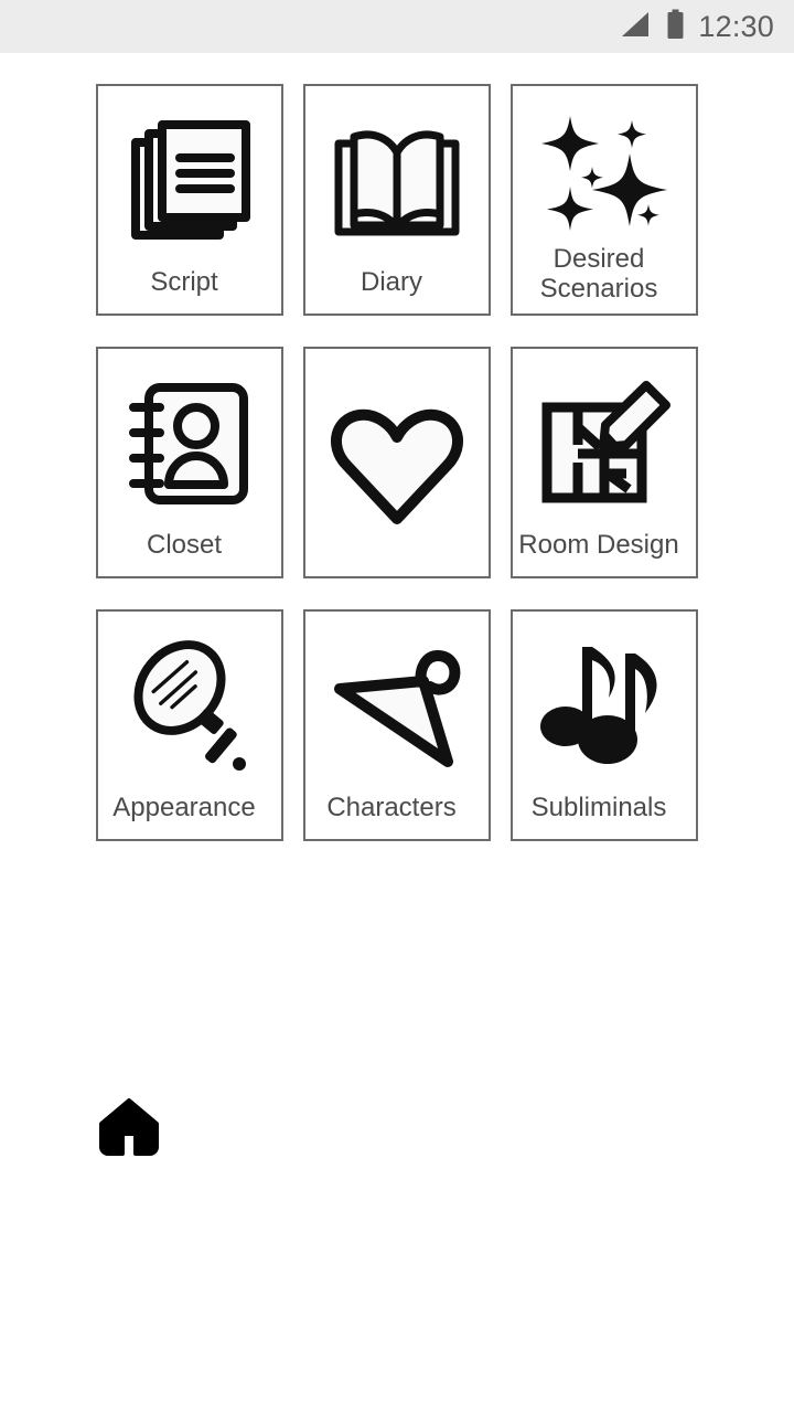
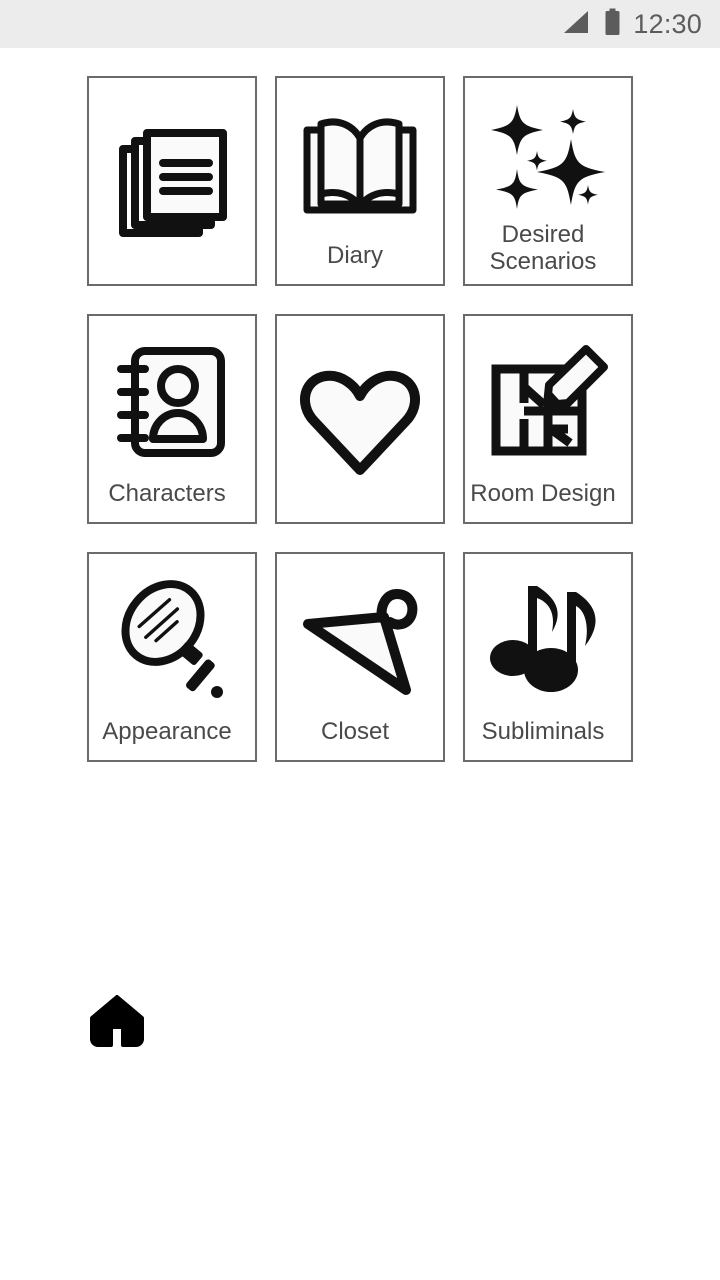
  12:30
- Script
  Diary
  Desired
  Scenarios
- Closet
+ Characters
  Room Design
  Appearance
- Characters
+ Closet
  Subliminals
